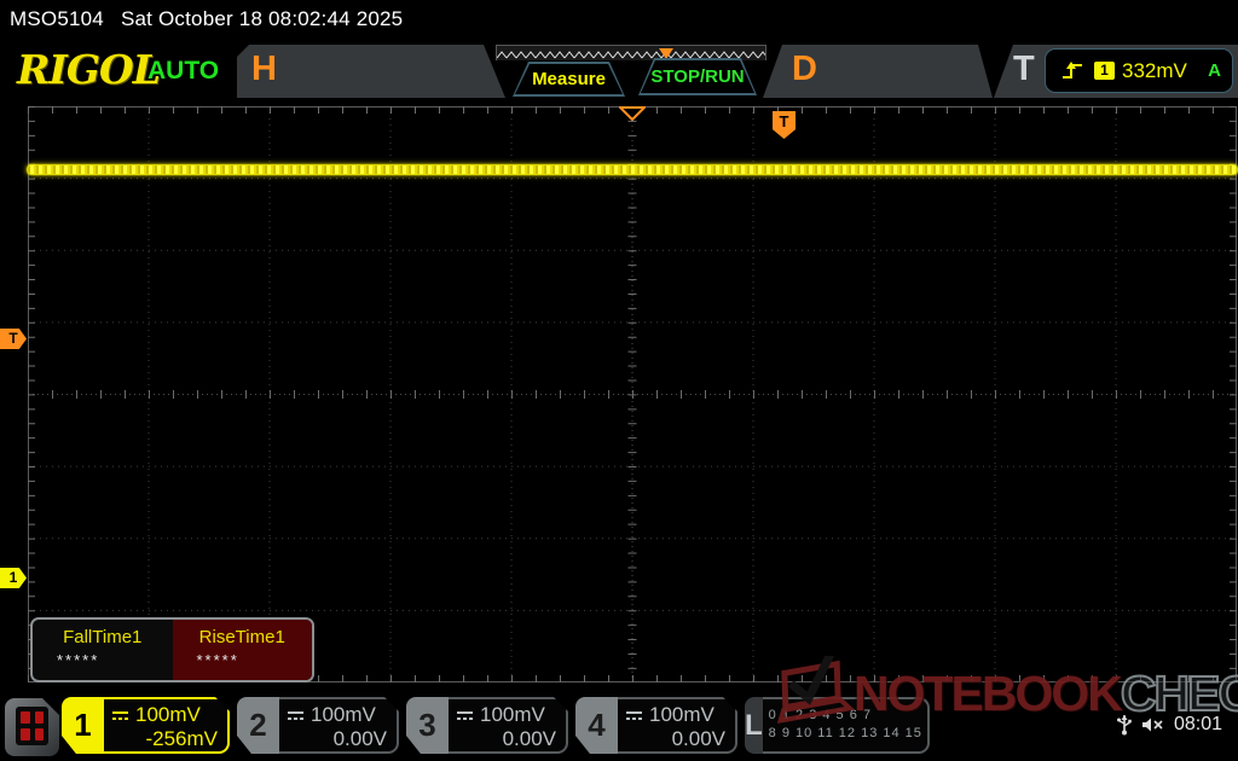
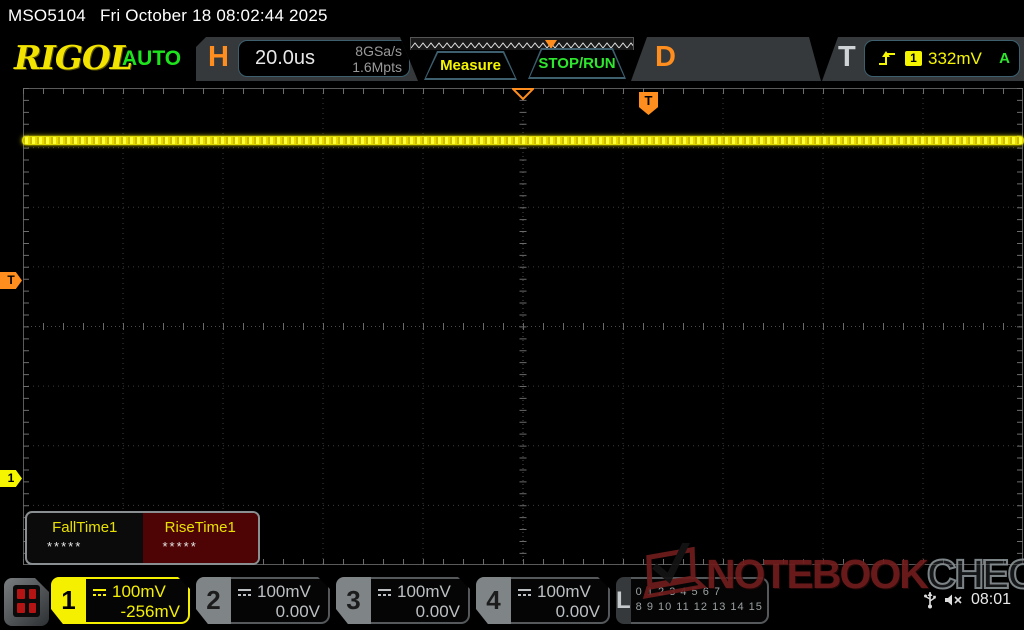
- MSO5104 Sat October 18 08:02:44 2025
+ MSO5104 Fri October 18 08:02:44 2025
  RIGOL
  AUTO
  H
+ 20.0us
+ 8GSa/s
+ 1.6Mpts
  Measure
  STOP/RUN
  D
  T
  1
  332mV
  A
  T
  1
  T
  FallTime1
  *****
  RiseTime1
  *****
  1
  100mV
  -256mV
  2
  100mV
  0.00V
  3
  100mV
  0.00V
  4
  100mV
  0.00V
  L
  0 1 4 5 6 7
  8 9 10 11 12 13 14 15
  08:01
  NOTEBOOKCHEC
